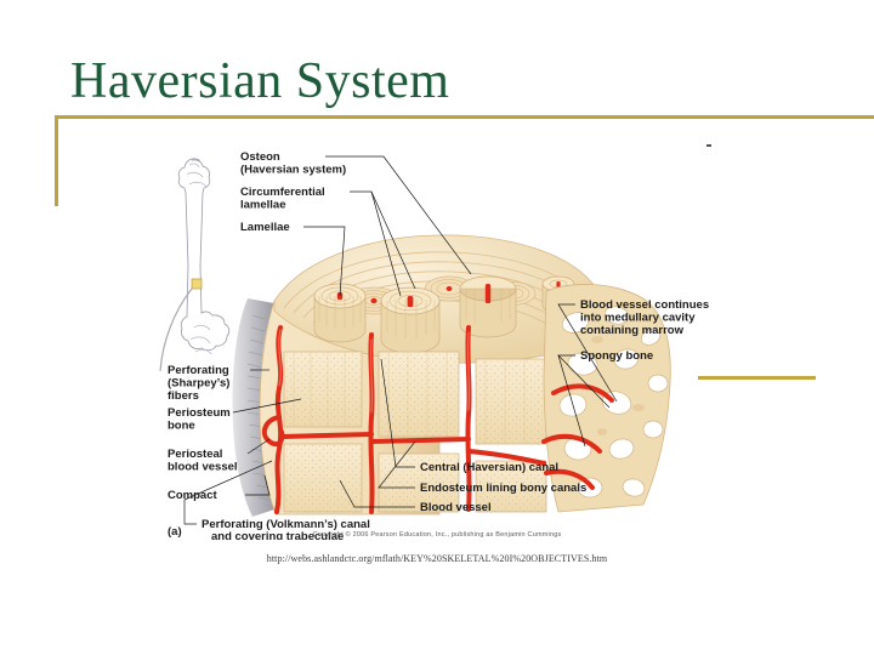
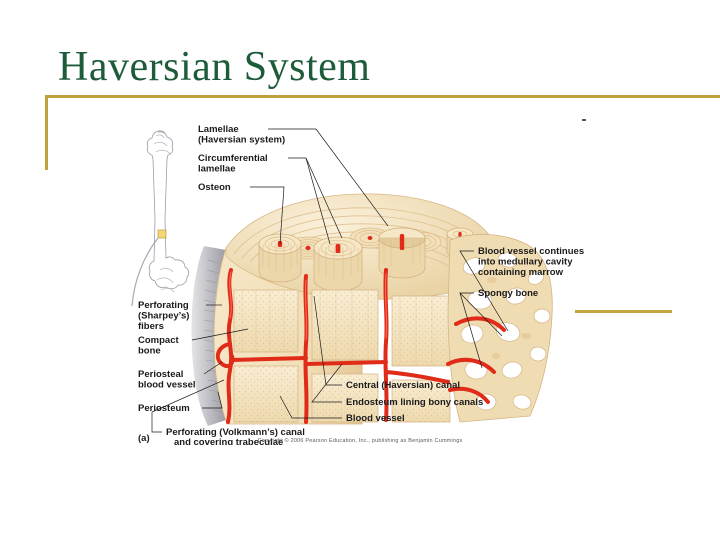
  Haversian System
- Osteon
+ Lamellae
  (Haversian system)
  Circumferential
  lamellae
- Lamellae
+ Osteon
  Perforating
  (Sharpey’s)
  fibers
- Periosteum
+ Compact
  bone
  Periosteal
  blood vessel
- Compact
+ Periosteum
  (a)
  Blood vessel continues
  into medullary cavity
  containing marrow
  Spongy bone
  Central (Haversian) canal
  Endosteum lining bony canals
  Blood vessel
  Perforating (Volkmann’s) canal
  and covering trabeculae
- http://webs.ashlandctc.org/mflath/KEY%20SKELETAL%20I%20OBJECTIVES.htm
